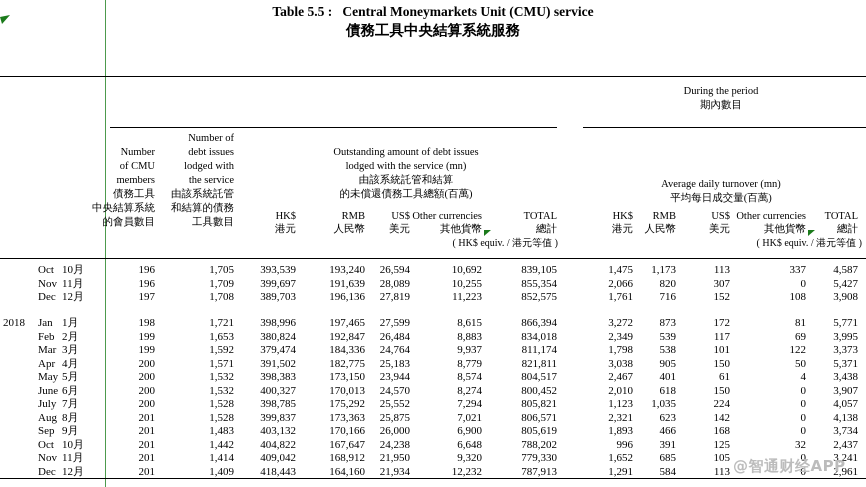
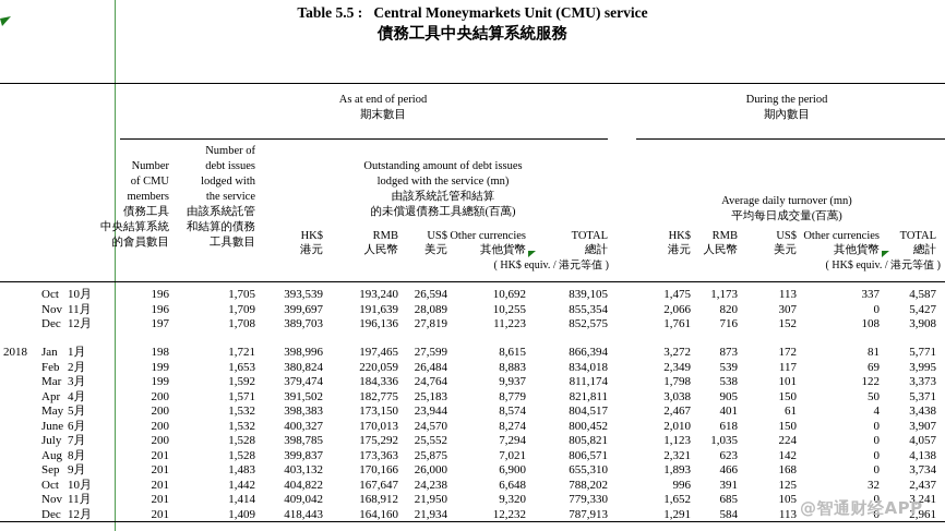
  Table 5.5 : Central Moneymarkets Unit (CMU) service
  債務工具中央結算系統服務
+ As at end of period
+ 期末數目
  During the period
  期內數目
  Number
  of CMU
  members
  債務工具
  中央結算系統
  的會員數目
  Number of
  debt issues
  lodged with
  the service
  由該系統託管
  和結算的債務
  工具數目
  Outstanding amount of debt issues
  lodged with the service (mn)
  由該系統託管和結算
  的未償還債務工具總額(百萬)
  Average daily turnover (mn)
  平均每日成交量(百萬)
  ( HK$ equiv. / 港元等值 )
  ( HK$ equiv. / 港元等值 )
  HK$
  港元
  RMB
  人民幣
  US$
  美元
  Other currencies
  其他貨幣
  TOTAL
  總計
  HK$
  港元
  RMB
  人民幣
  US$
  美元
  Other currencies
  其他貨幣
  TOTAL
  總計
  Oct
  10月
  196
  1,705
  393,539
  193,240
  26,594
  10,692
  839,105
  1,475
  1,173
  113
  337
  4,587
  Nov
  11月
  196
  1,709
  399,697
  191,639
  28,089
  10,255
  855,354
  2,066
  820
  307
  0
  5,427
  Dec
  12月
  197
  1,708
  389,703
  196,136
  27,819
  11,223
  852,575
  1,761
  716
  152
  108
  3,908
  2018
  Jan
  1月
  198
  1,721
  398,996
  197,465
  27,599
  8,615
  866,394
  3,272
  873
  172
  81
  5,771
  Feb
  2月
  199
  1,653
  380,824
- 192,847
+ 220,059
  26,484
  8,883
  834,018
  2,349
  539
  117
  69
  3,995
  Mar
  3月
  199
  1,592
  379,474
  184,336
  24,764
  9,937
  811,174
  1,798
  538
  101
  122
  3,373
  Apr
  4月
  200
  1,571
  391,502
  182,775
  25,183
  8,779
  821,811
  3,038
  905
  150
  50
  5,371
  May
  5月
  200
  1,532
  398,383
  173,150
  23,944
  8,574
  804,517
  2,467
  401
  61
  4
  3,438
  June
  6月
  200
  1,532
  400,327
  170,013
  24,570
  8,274
  800,452
  2,010
  618
  150
  0
  3,907
  July
  7月
  200
  1,528
  398,785
  175,292
  25,552
  7,294
  805,821
  1,123
  1,035
  224
  0
  4,057
  Aug
  8月
  201
  1,528
  399,837
  173,363
  25,875
  7,021
  806,571
  2,321
  623
  142
  0
  4,138
  Sep
  9月
  201
  1,483
  403,132
  170,166
  26,000
  6,900
- 805,619
+ 655,310
  1,893
  466
  168
  0
  3,734
  Oct
  10月
  201
  1,442
  404,822
  167,647
  24,238
  6,648
  788,202
  996
  391
  125
  32
  2,437
  Nov
  11月
  201
  1,414
  409,042
  168,912
  21,950
  9,320
  779,330
  1,652
  685
  105
  0
  3,241
  Dec
  12月
  201
  1,409
  418,443
  164,160
  21,934
  12,232
  787,913
  1,291
  584
  113
  0
  2,961
  @智通财经APP
